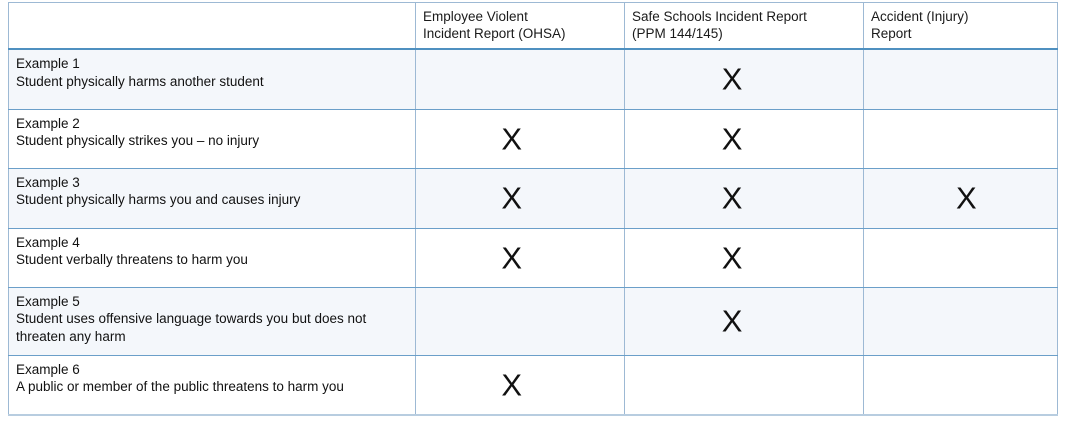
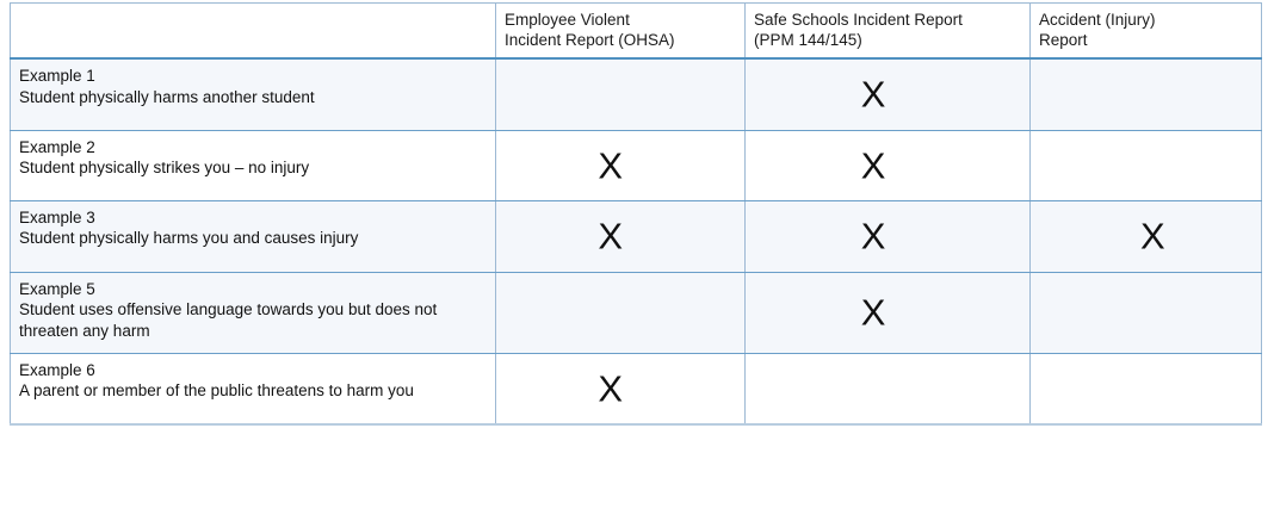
  	Employee Violent Incident Report (OHSA)	Safe Schools Incident Report (PPM 144/145)	Accident (Injury) Report
  Example 1 Student physically harms another student		X
  Example 2 Student physically strikes you – no injury	X	X
  Example 3 Student physically harms you and causes injury	X	X	X
- Example 4 Student verbally threatens to harm you	X	X
  Example 5 Student uses offensive language towards you but does not threaten any harm		X
- Example 6 A public or member of the public threatens to harm you	X
+ Example 6 A parent or member of the public threatens to harm you	X
